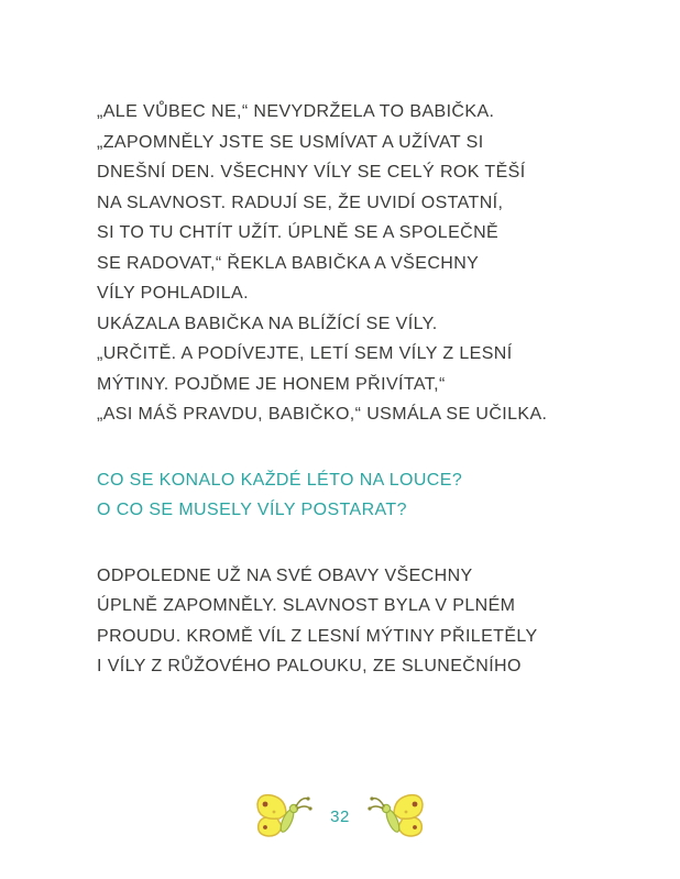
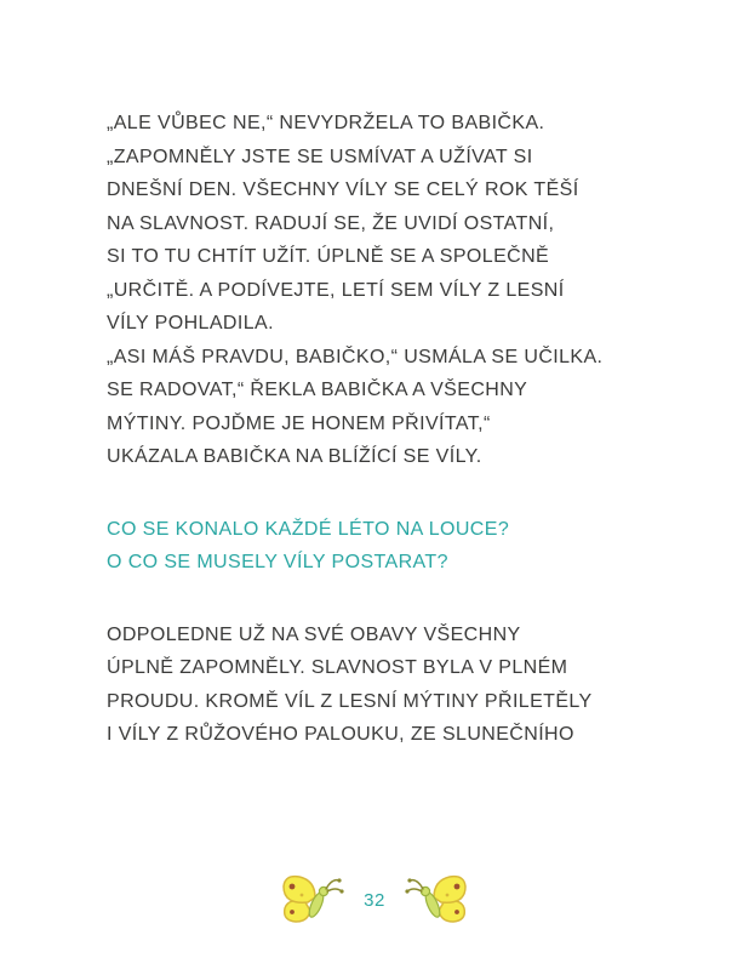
  „ALE VŮBEC NE,“ NEVYDRŽELA TO BABIČKA.
  „ZAPOMNĚLY JSTE SE USMÍVAT A UŽÍVAT SI
  DNEŠNÍ DEN. VŠECHNY VÍLY SE CELÝ ROK TĚŠÍ
  NA SLAVNOST. RADUJÍ SE, ŽE UVIDÍ OSTATNÍ,
  SI TO TU CHTÍT UŽÍT. ÚPLNĚ SE A SPOLEČNĚ
- SE RADOVAT,“ ŘEKLA BABIČKA A VŠECHNY
+ „URČITĚ. A PODÍVEJTE, LETÍ SEM VÍLY Z LESNÍ
  VÍLY POHLADILA.
- UKÁZALA BABIČKA NA BLÍŽÍCÍ SE VÍLY.
+ „ASI MÁŠ PRAVDU, BABIČKO,“ USMÁLA SE UČILKA.
- „URČITĚ. A PODÍVEJTE, LETÍ SEM VÍLY Z LESNÍ
+ SE RADOVAT,“ ŘEKLA BABIČKA A VŠECHNY
  MÝTINY. POJĎME JE HONEM PŘIVÍTAT,“
- „ASI MÁŠ PRAVDU, BABIČKO,“ USMÁLA SE UČILKA.
+ UKÁZALA BABIČKA NA BLÍŽÍCÍ SE VÍLY.
  CO SE KONALO KAŽDÉ LÉTO NA LOUCE?
  O CO SE MUSELY VÍLY POSTARAT?
  ODPOLEDNE UŽ NA SVÉ OBAVY VŠECHNY
  ÚPLNĚ ZAPOMNĚLY. SLAVNOST BYLA V PLNÉM
  PROUDU. KROMĚ VÍL Z LESNÍ MÝTINY PŘILETĚLY
  I VÍLY Z RŮŽOVÉHO PALOUKU, ZE SLUNEČNÍHO
  32
